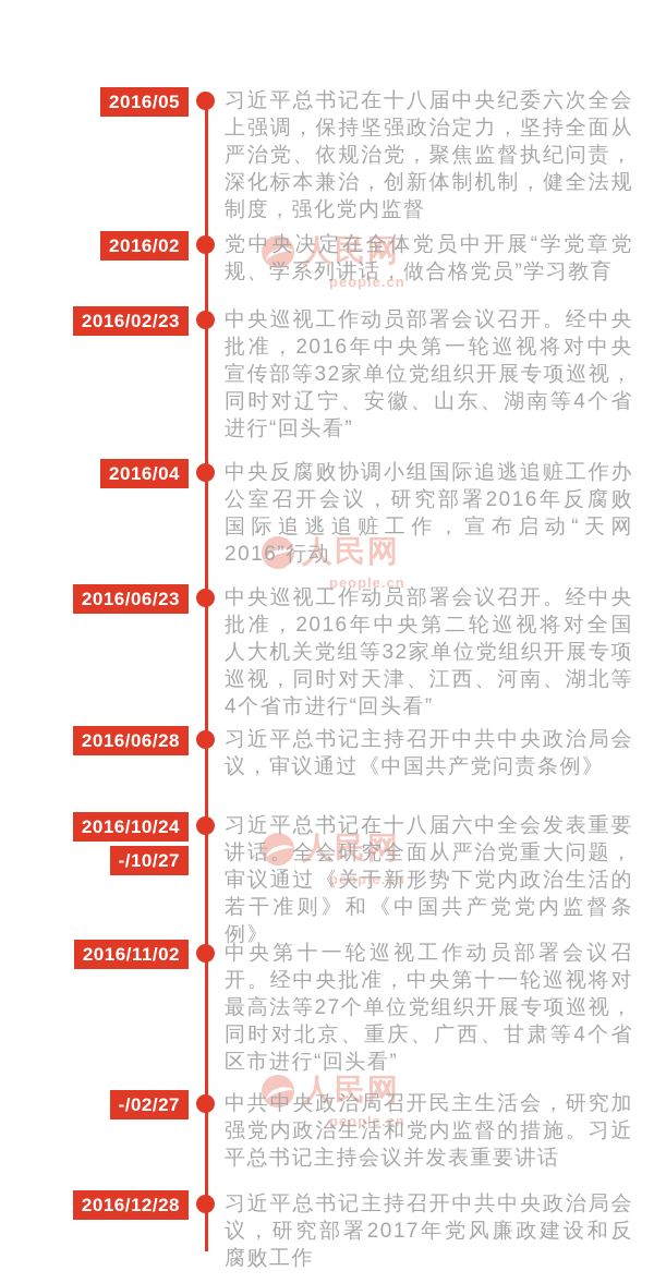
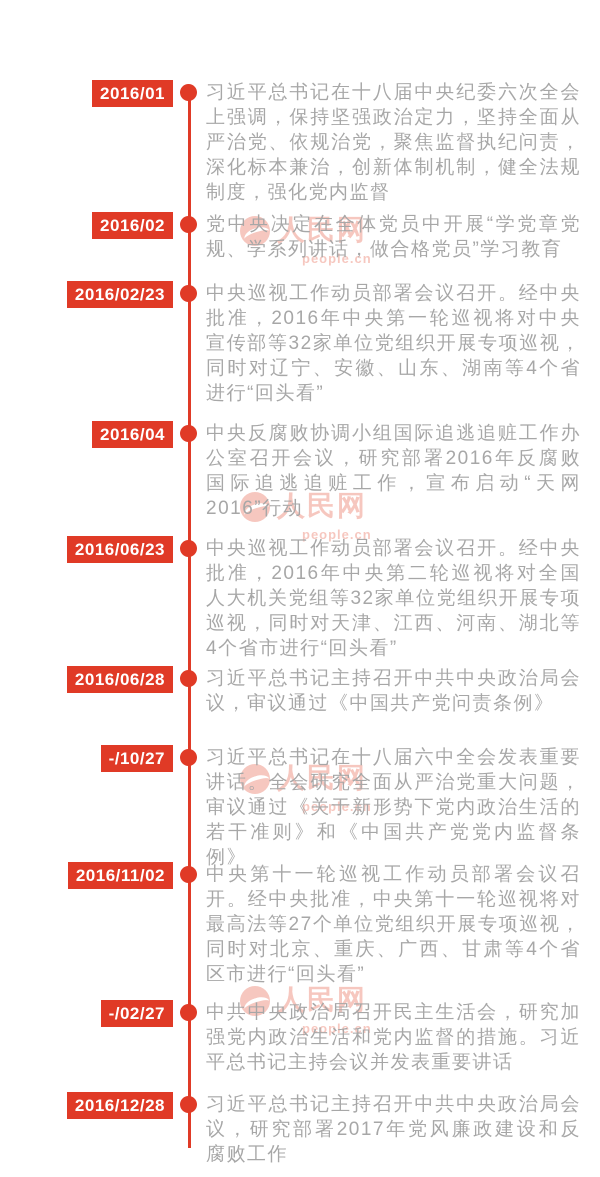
  人民网
  people.cn
  人民网
  people.cn
  人民网
  people.cn
  人民网
  people.cn
- 2016/05
+ 2016/01
  习近平总书记在十八届中央纪委六次全会上强调，保持坚强政治定力，坚持全面从严治党、依规治党，聚焦监督执纪问责，深化标本兼治，创新体制机制，健全法规制度，强化党内监督
  2016/02
  党中央决定在全体党员中开展“学党章党规、学系列讲话，做合格党员”学习教育
  2016/02/23
  中央巡视工作动员部署会议召开。经中央批准，2016年中央第一轮巡视将对中央宣传部等32家单位党组织开展专项巡视，同时对辽宁、安徽、山东、湖南等4个省进行“回头看”
  2016/04
  中央反腐败协调小组国际追逃追赃工作办公室召开会议，研究部署2016年反腐败国际追逃追赃工作，宣布启动“天网2016”行动
  2016/06/23
  中央巡视工作动员部署会议召开。经中央批准，2016年中央第二轮巡视将对全国人大机关党组等32家单位党组织开展专项巡视，同时对天津、江西、河南、湖北等4个省市进行“回头看”
  2016/06/28
  习近平总书记主持召开中共中央政治局会议，审议通过《中国共产党问责条例》
- 2016/10/24
  -/10/27
  习近平总书记在十八届六中全会发表重要讲话。全会研究全面从严治党重大问题，审议通过《关于新形势下党内政治生活的若干准则》和《中国共产党党内监督条例》
  2016/11/02
  中央第十一轮巡视工作动员部署会议召开。经中央批准，中央第十一轮巡视将对最高法等27个单位党组织开展专项巡视，同时对北京、重庆、广西、甘肃等4个省区市进行“回头看”
  -/02/27
  中共中央政治局召开民主生活会，研究加强党内政治生活和党内监督的措施。习近平总书记主持会议并发表重要讲话
  2016/12/28
  习近平总书记主持召开中共中央政治局会议，研究部署2017年党风廉政建设和反腐败工作
